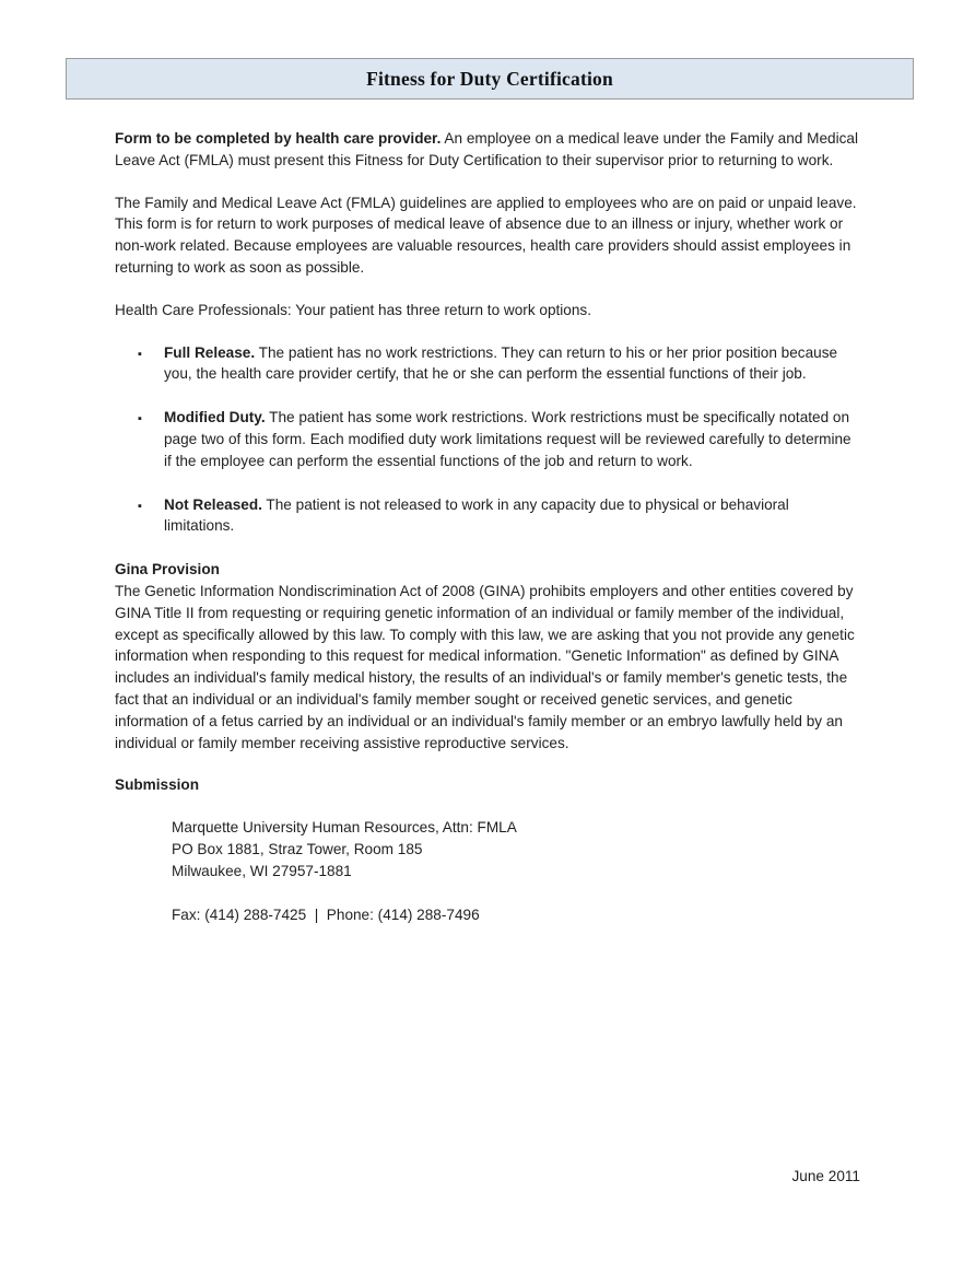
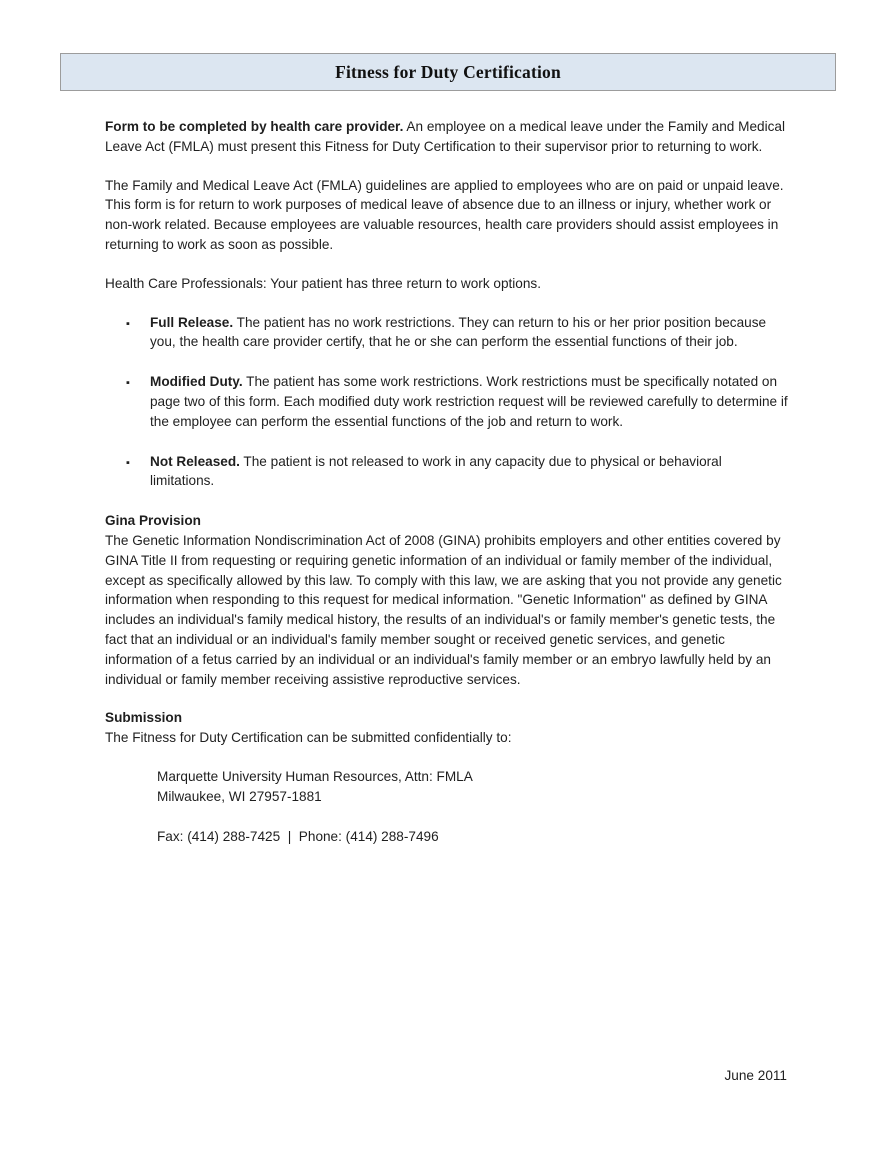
  Fitness for Duty Certification
  Form to be completed by health care provider. An employee on a medical leave under the Family and Medical Leave Act (FMLA) must present this Fitness for Duty Certification to their supervisor prior to returning to work.
  The Family and Medical Leave Act (FMLA) guidelines are applied to employees who are on paid or unpaid leave. This form is for return to work purposes of medical leave of absence due to an illness or injury, whether work or non-work related. Because employees are valuable resources, health care providers should assist employees in returning to work as soon as possible.
  Health Care Professionals: Your patient has three return to work options.
  ▪
  Full Release. The patient has no work restrictions. They can return to his or her prior position because you, the health care provider certify, that he or she can perform the essential functions of their job.
  ▪
- Modified Duty. The patient has some work restrictions. Work restrictions must be specifically notated on page two of this form. Each modified duty work limitations request will be reviewed carefully to determine if the employee can perform the essential functions of the job and return to work.
+ Modified Duty. The patient has some work restrictions. Work restrictions must be specifically notated on page two of this form. Each modified duty work restriction request will be reviewed carefully to determine if the employee can perform the essential functions of the job and return to work.
  ▪
  Not Released. The patient is not released to work in any capacity due to physical or behavioral limitations.
  Gina Provision
  The Genetic Information Nondiscrimination Act of 2008 (GINA) prohibits employers and other entities covered by GINA Title II from requesting or requiring genetic information of an individual or family member of the individual, except as specifically allowed by this law. To comply with this law, we are asking that you not provide any genetic information when responding to this request for medical information. "Genetic Information" as defined by GINA includes an individual's family medical history, the results of an individual's or family member's genetic tests, the fact that an individual or an individual's family member sought or received genetic services, and genetic information of a fetus carried by an individual or an individual's family member or an embryo lawfully held by an individual or family member receiving assistive reproductive services.
  Submission
+ The Fitness for Duty Certification can be submitted confidentially to:
  Marquette University Human Resources, Attn: FMLA
- PO Box 1881, Straz Tower, Room 185
  Milwaukee, WI 27957-1881
  Fax: (414) 288-7425 | Phone: (414) 288-7496
  June 2011
